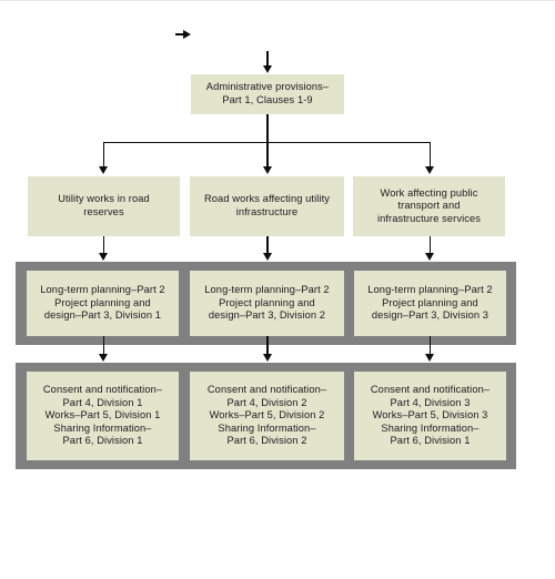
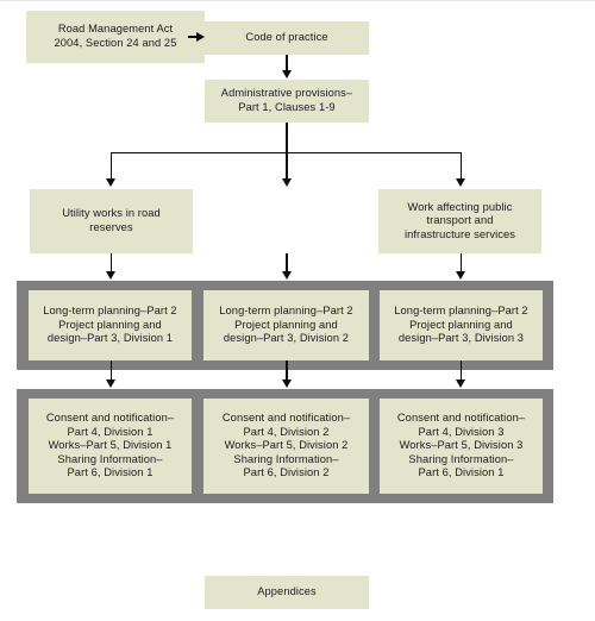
+ Road Management Act
+ 2004, Section 24 and 25
+ Code of practice
  Administrative provisions–
  Part 1, Clauses 1-9
  Utility works in road
  reserves
- Road works affecting utility
- infrastructure
  Work affecting public
  transport and
  infrastructure services
  Long-term planning–Part 2
  Project planning and
  design–Part 3, Division 1
  Long-term planning–Part 2
  Project planning and
  design–Part 3, Division 2
  Long-term planning–Part 2
  Project planning and
  design–Part 3, Division 3
  Consent and notification–
  Part 4, Division 1
  Works–Part 5, Division 1
  Sharing Information–
  Part 6, Division 1
  Consent and notification–
  Part 4, Division 2
  Works–Part 5, Division 2
  Sharing Information–
  Part 6, Division 2
  Consent and notification–
  Part 4, Division 3
  Works–Part 5, Division 3
  Sharing Information–
  Part 6, Division 1
+ Appendices
